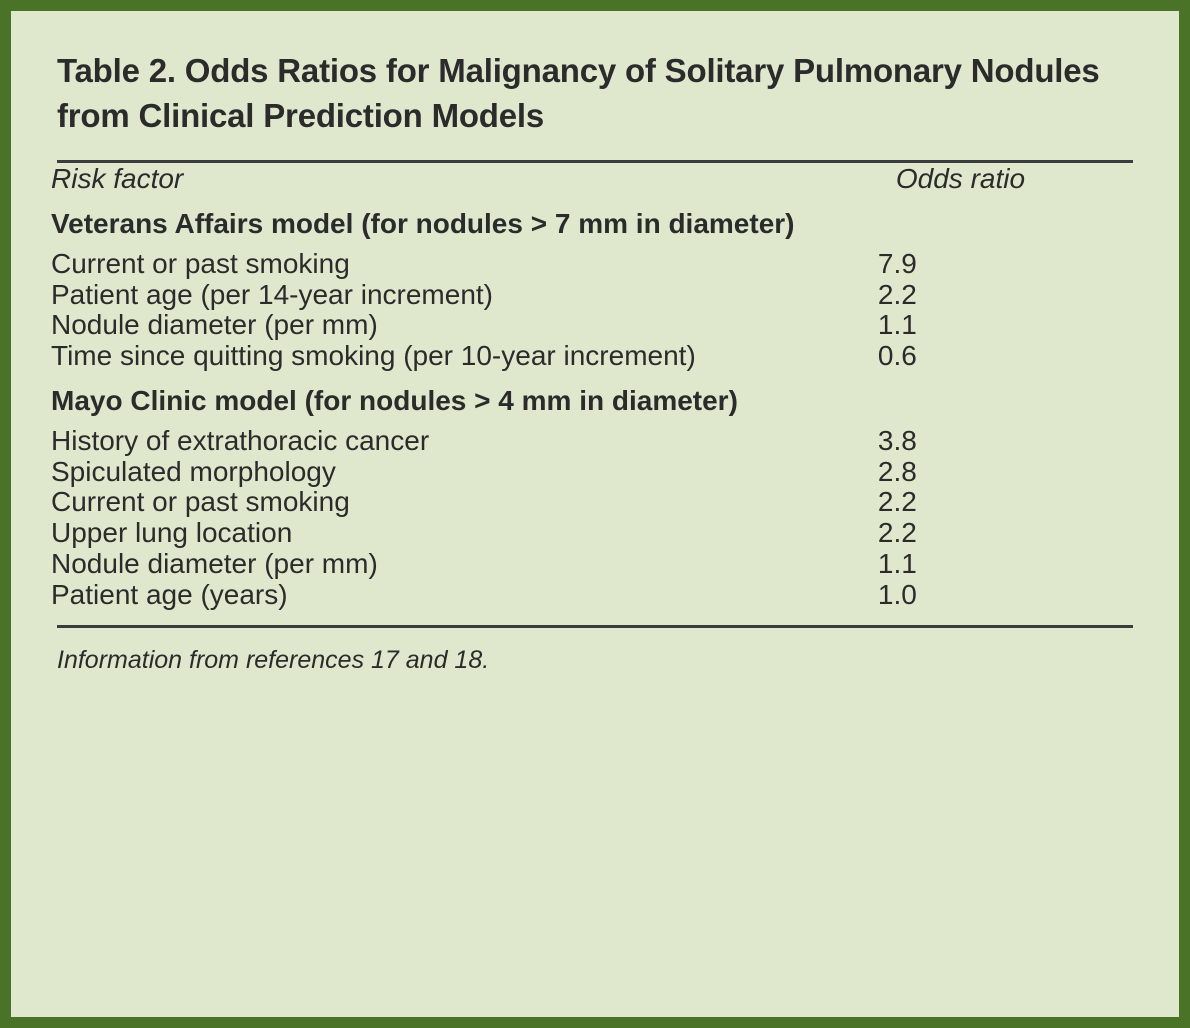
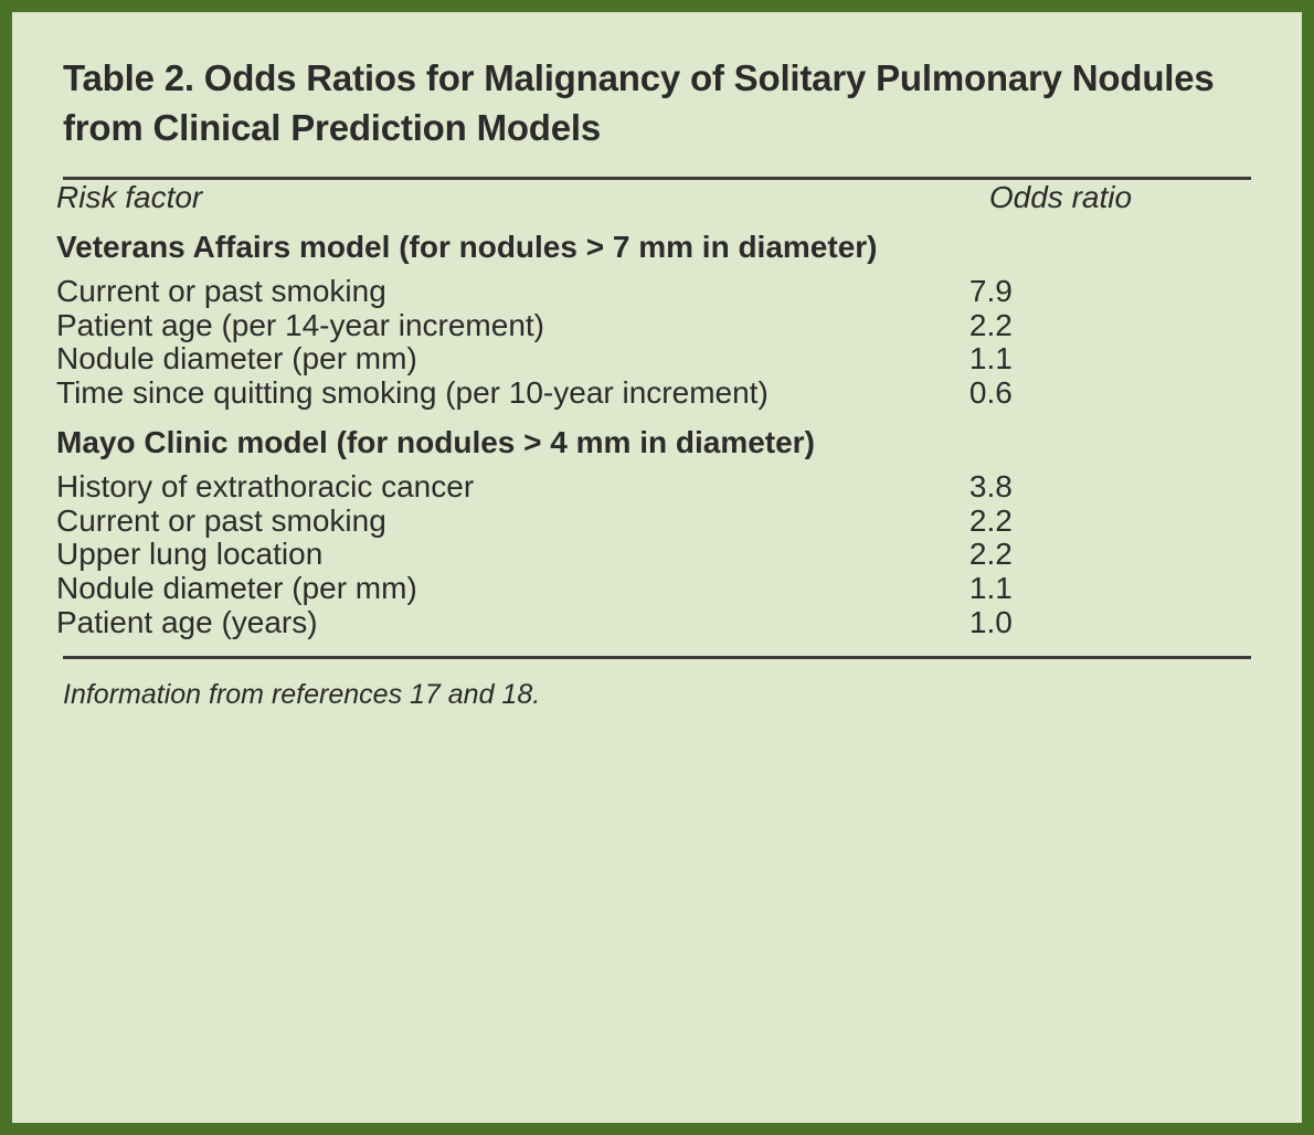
  Table 2. Odds Ratios for Malignancy of Solitary Pulmonary Nodules from Clinical Prediction Models
  Risk factor	Odds ratio
  Veterans Affairs model (for nodules > 7 mm in diameter)
  Current or past smoking	7.9
  Patient age (per 14-year increment)	2.2
  Nodule diameter (per mm)	1.1
  Time since quitting smoking (per 10-year increment)	0.6
  Mayo Clinic model (for nodules > 4 mm in diameter)
  History of extrathoracic cancer	3.8
- Spiculated morphology	2.8
  Current or past smoking	2.2
  Upper lung location	2.2
  Nodule diameter (per mm)	1.1
  Patient age (years)	1.0
  Information from references 17 and 18.
